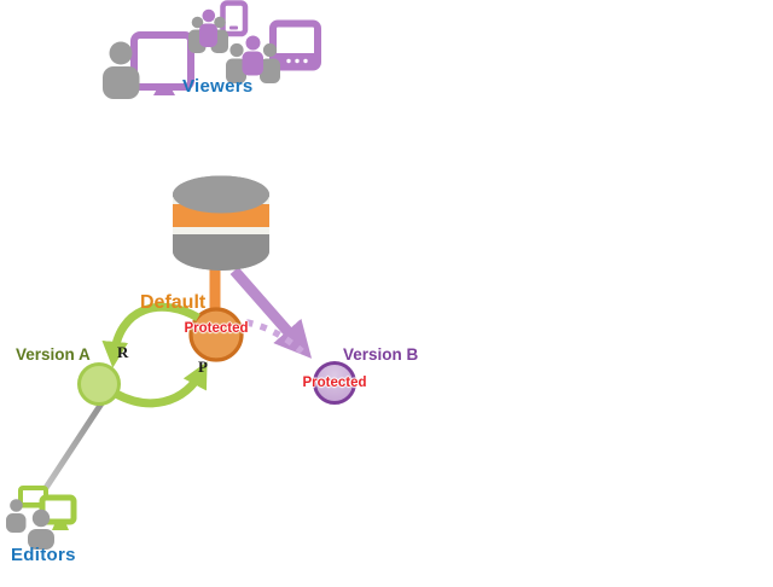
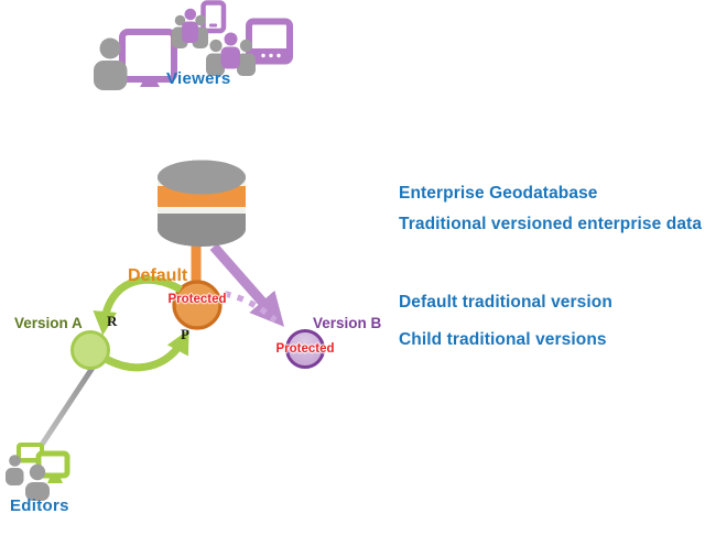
  Viewers
  Default
  Protected
  Version A
  Version B
  Protected
  R
  P
  Editors
+ Enterprise Geodatabase
+ Traditional versioned enterprise data
+ Default traditional version
+ Child traditional versions
